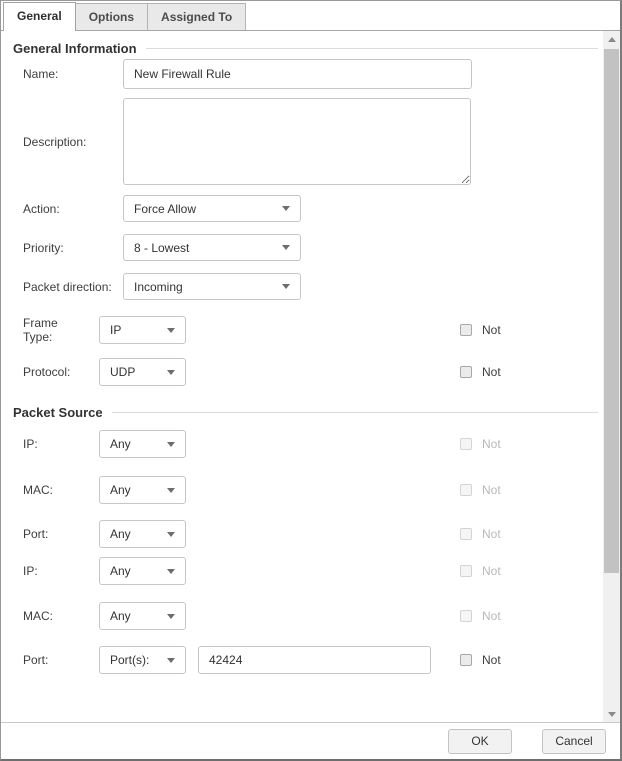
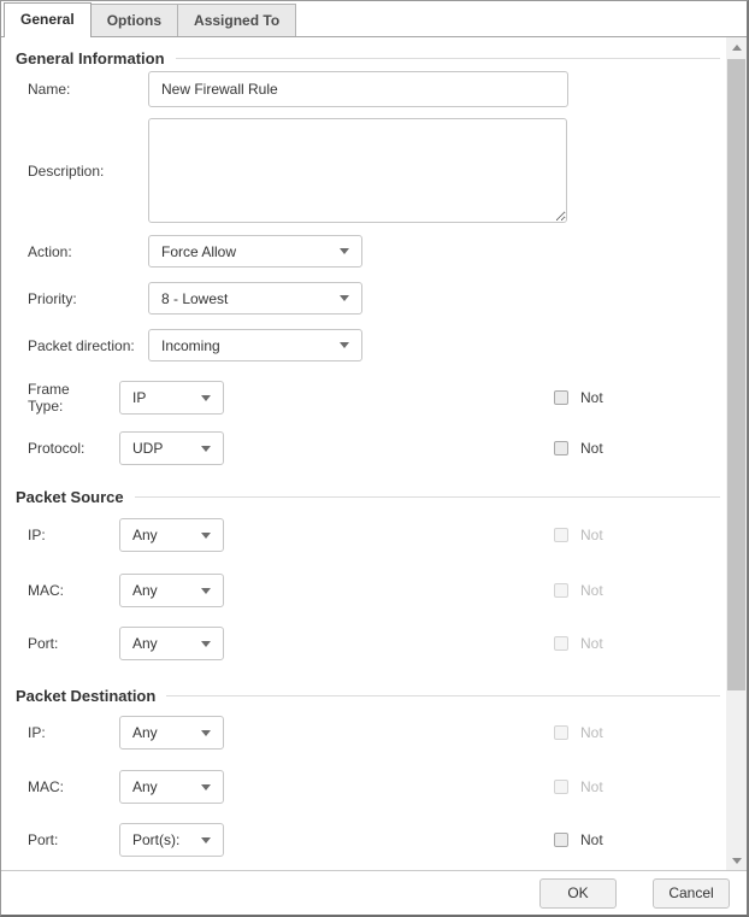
  General
  Options
  Assigned To
  General Information
  Name:
  New Firewall Rule
  Description:
  Action:
  Force Allow
  Priority:
  8 - Lowest
  Packet direction:
  Incoming
  Frame Type:
  IP
  Not
  Protocol:
  UDP
  Not
  Packet Source
  IP:
  Any
  Not
  MAC:
  Any
  Not
  Port:
  Any
  Not
+ Packet Destination
  IP:
  Any
  Not
  MAC:
  Any
  Not
  Port:
  Port(s):
- 42424
  Not
  OK
  Cancel
